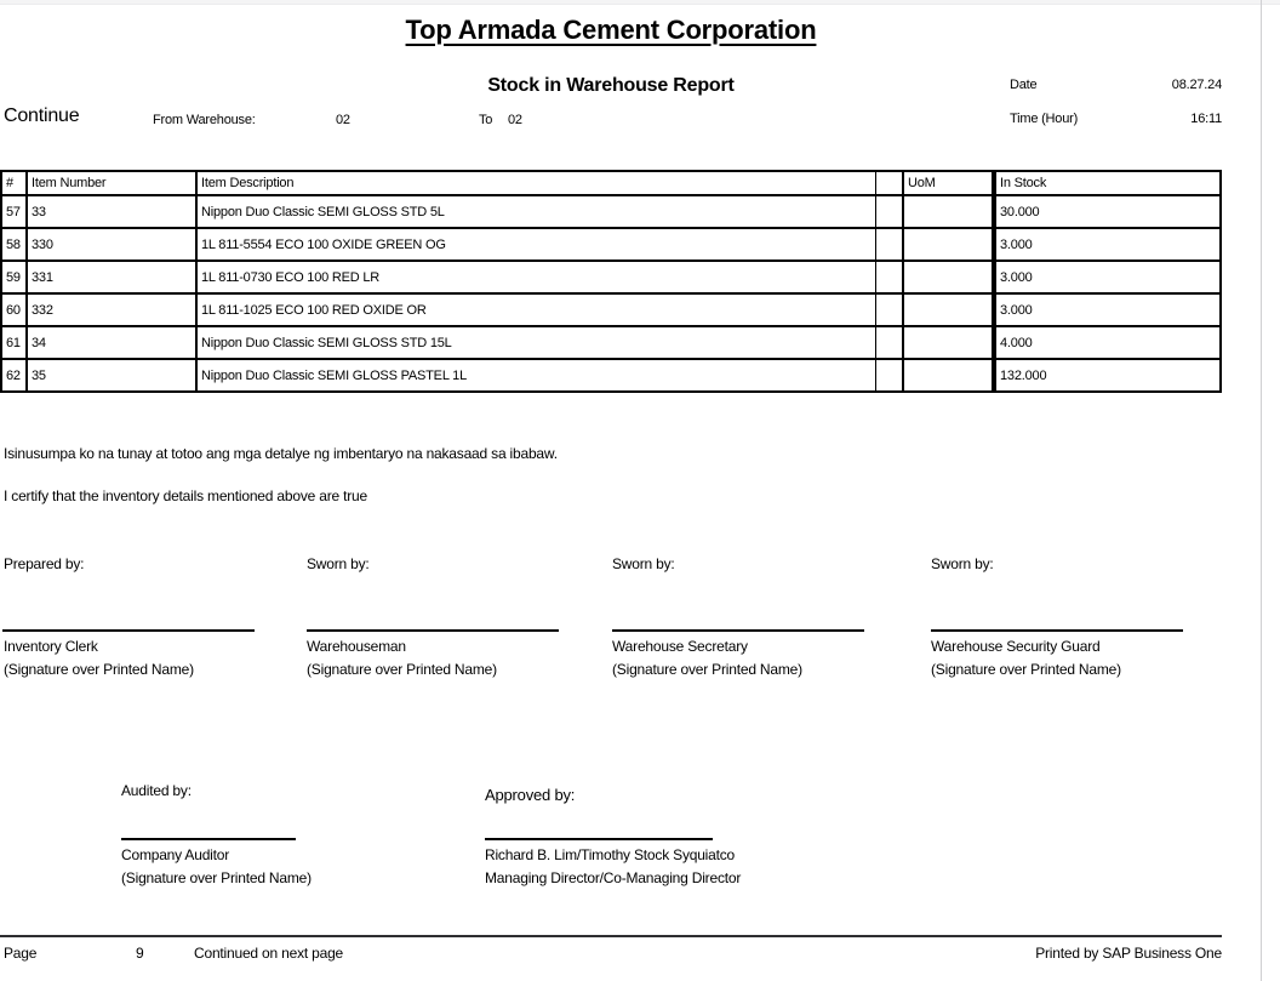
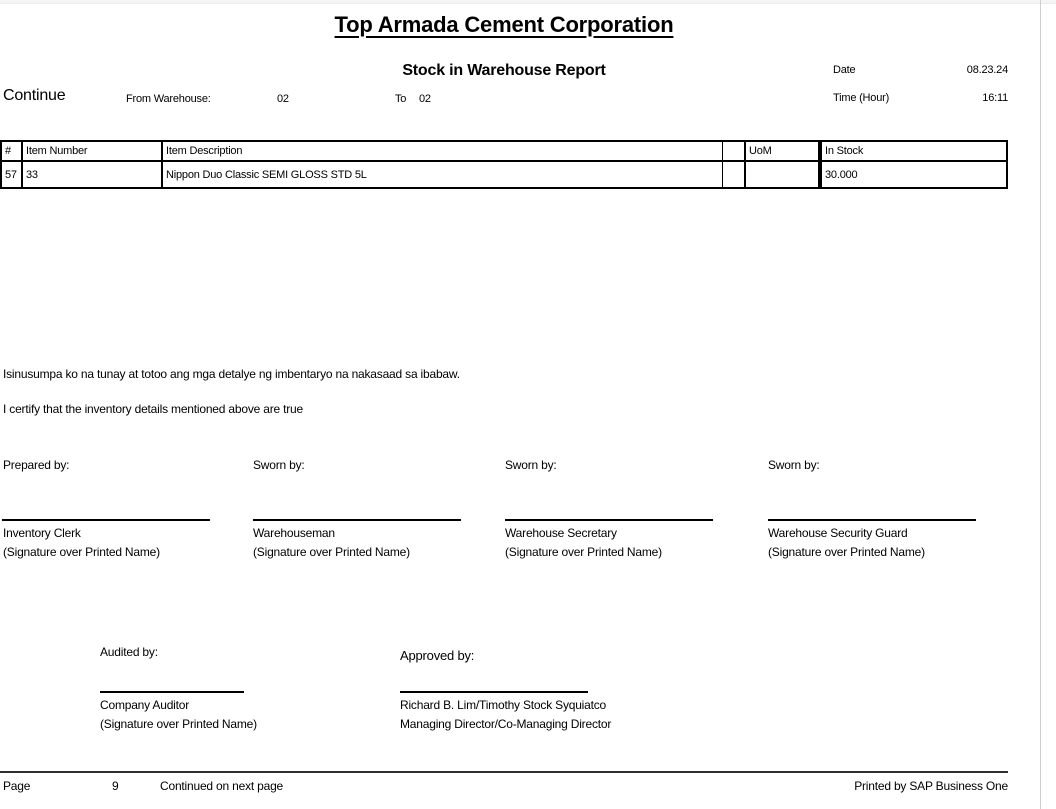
  Top Armada Cement Corporation
  Stock in Warehouse Report
  Continue
  From Warehouse:
  02
  To
  02
  Date
- 08.27.24
+ 08.23.24
  Time (Hour)
  16:11
  #	Item Number	Item Description		UoM	In Stock
  57	33	Nippon Duo Classic SEMI GLOSS STD 5L			30.000
- 58	330	1L 811-5554 ECO 100 OXIDE GREEN OG			3.000
- 59	331	1L 811-0730 ECO 100 RED LR			3.000
- 60	332	1L 811-1025 ECO 100 RED OXIDE OR			3.000
- 61	34	Nippon Duo Classic SEMI GLOSS STD 15L			4.000
- 62	35	Nippon Duo Classic SEMI GLOSS PASTEL 1L			132.000
  Isinusumpa ko na tunay at totoo ang mga detalye ng imbentaryo na nakasaad sa ibabaw.
  I certify that the inventory details mentioned above are true
  Prepared by:
  Sworn by:
  Sworn by:
  Sworn by:
  Inventory Clerk
  Warehouseman
  Warehouse Secretary
  Warehouse Security Guard
  (Signature over Printed Name)
  (Signature over Printed Name)
  (Signature over Printed Name)
  (Signature over Printed Name)
  Audited by:
  Approved by:
  Company Auditor
  (Signature over Printed Name)
  Richard B. Lim/Timothy Stock Syquiatco
  Managing Director/Co-Managing Director
  Page
  9
  Continued on next page
  Printed by SAP Business One
